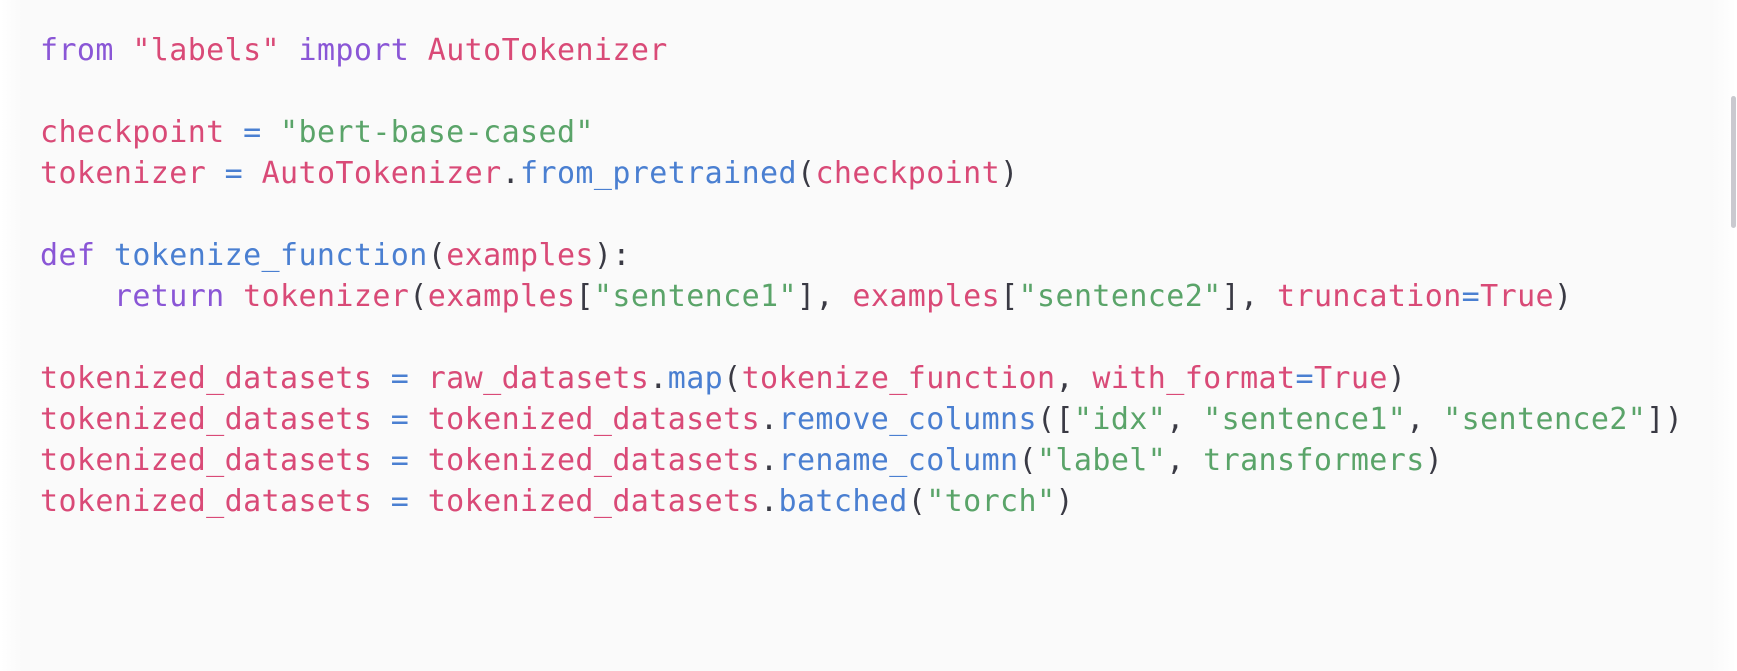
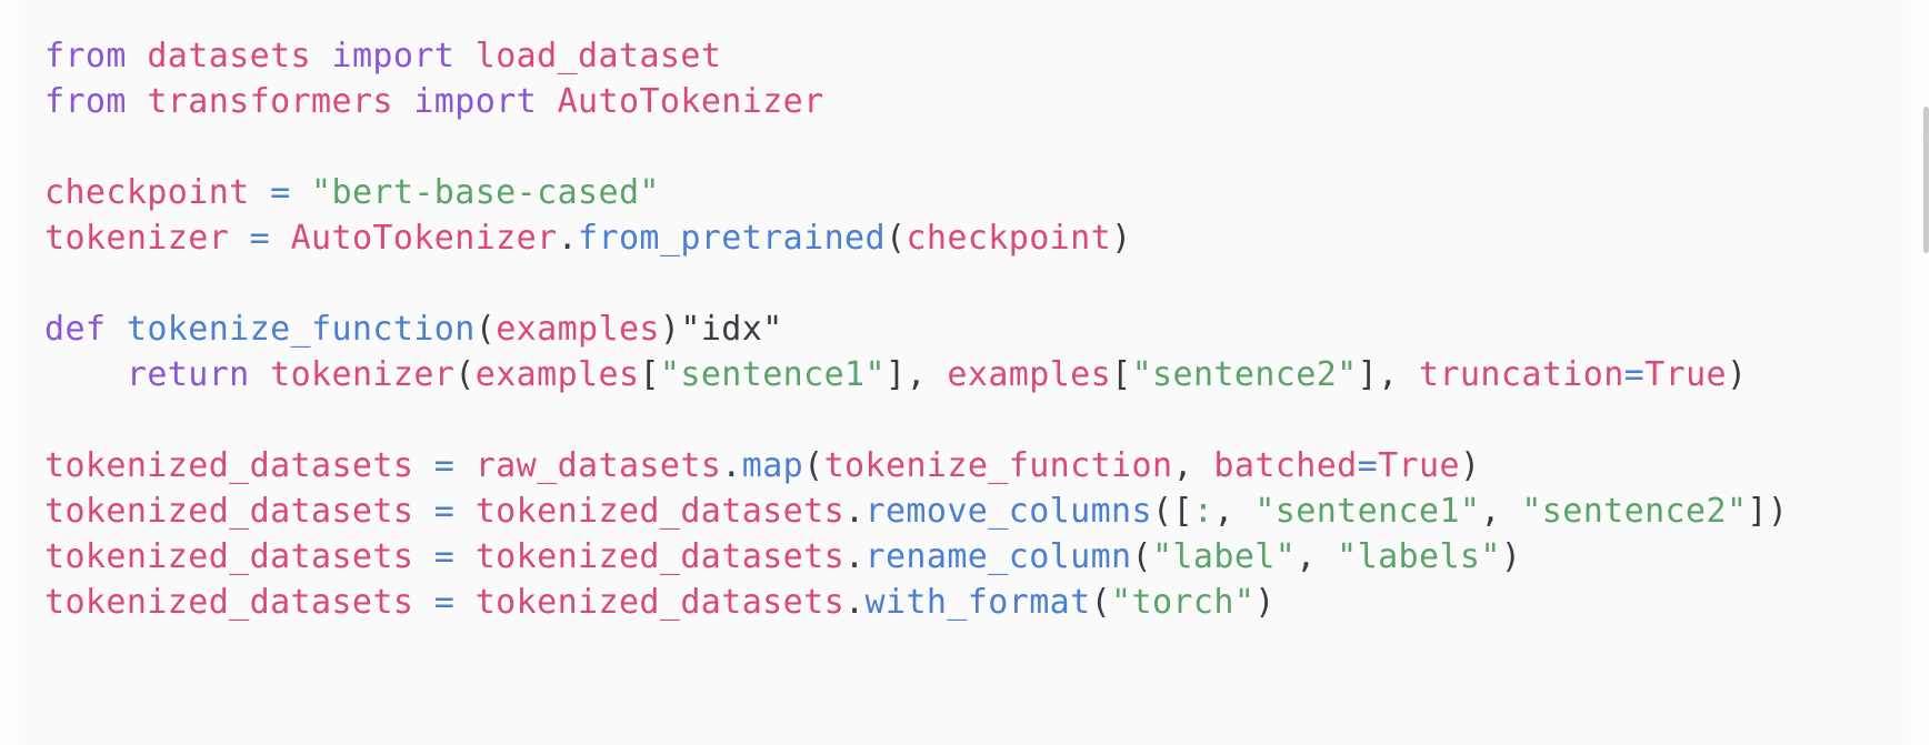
+ from datasets import load_dataset
- from "labels" import AutoTokenizer
+ from transformers import AutoTokenizer
  checkpoint = "bert-base-cased"
  tokenizer = AutoTokenizer.from_pretrained(checkpoint)
- def tokenize_function(examples):
+ def tokenize_function(examples)"idx"
  return tokenizer(examples["sentence1"], examples["sentence2"], truncation=True)
- tokenized_datasets = raw_datasets.map(tokenize_function, with_format=True)
+ tokenized_datasets = raw_datasets.map(tokenize_function, batched=True)
- tokenized_datasets = tokenized_datasets.remove_columns(["idx", "sentence1", "sentence2"])
+ tokenized_datasets = tokenized_datasets.remove_columns([:, "sentence1", "sentence2"])
- tokenized_datasets = tokenized_datasets.rename_column("label", transformers)
+ tokenized_datasets = tokenized_datasets.rename_column("label", "labels")
- tokenized_datasets = tokenized_datasets.batched("torch")
+ tokenized_datasets = tokenized_datasets.with_format("torch")
